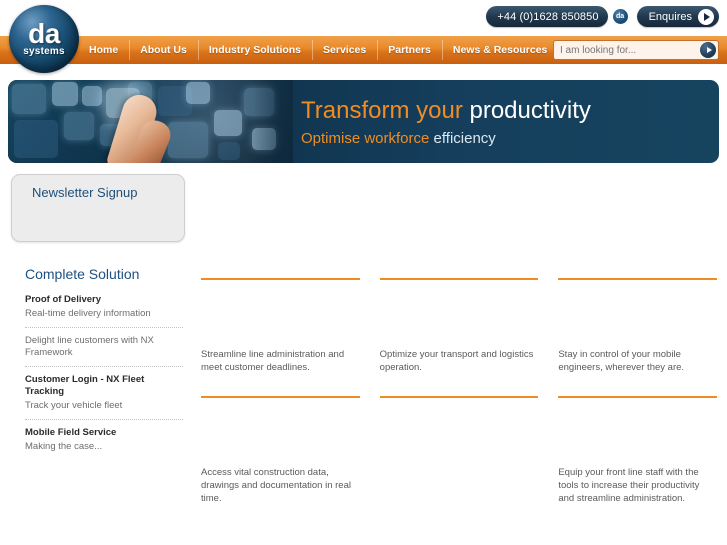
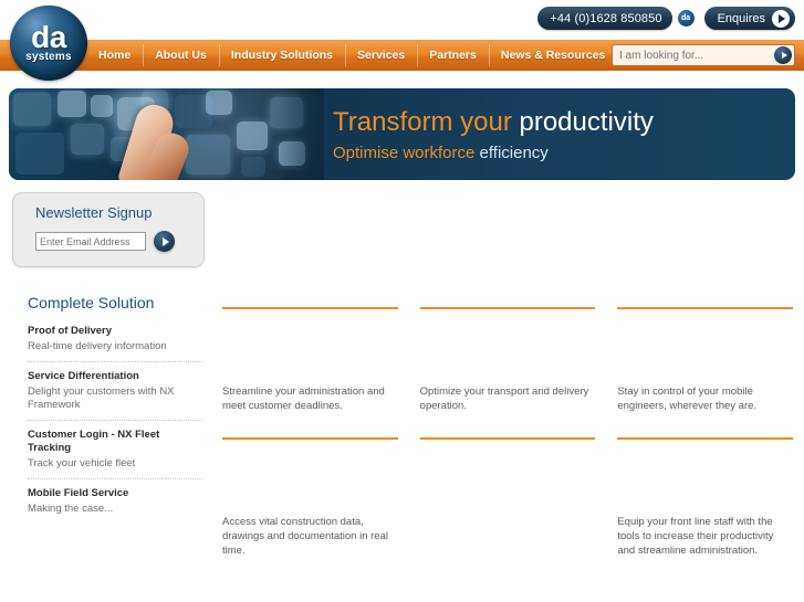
  +44 (0)1628 850850
  Enquires
  da
  systems
  Home
  About Us
  Industry Solutions
  Services
  Partners
  News & Resources
  I am looking for...
  Transform your productivity
  Optimise workforce efficiency
  Newsletter Signup
+ Enter Email Address
  Complete Solution
  Proof of Delivery
  Real-time delivery information
+ Service Differentiation
- Delight line customers with NX Framework
+ Delight your customers with NX Framework
  Customer Login - NX Fleet Tracking
  Track your vehicle fleet
  Mobile Field Service
  Making the case...
- Streamline line administration and meet customer deadlines.
+ Streamline your administration and meet customer deadlines.
- Optimize your transport and logistics operation.
+ Optimize your transport and delivery operation.
  Stay in control of your mobile engineers, wherever they are.
  Access vital construction data, drawings and documentation in real time.
  Equip your front line staff with the tools to increase their productivity and streamline administration.
